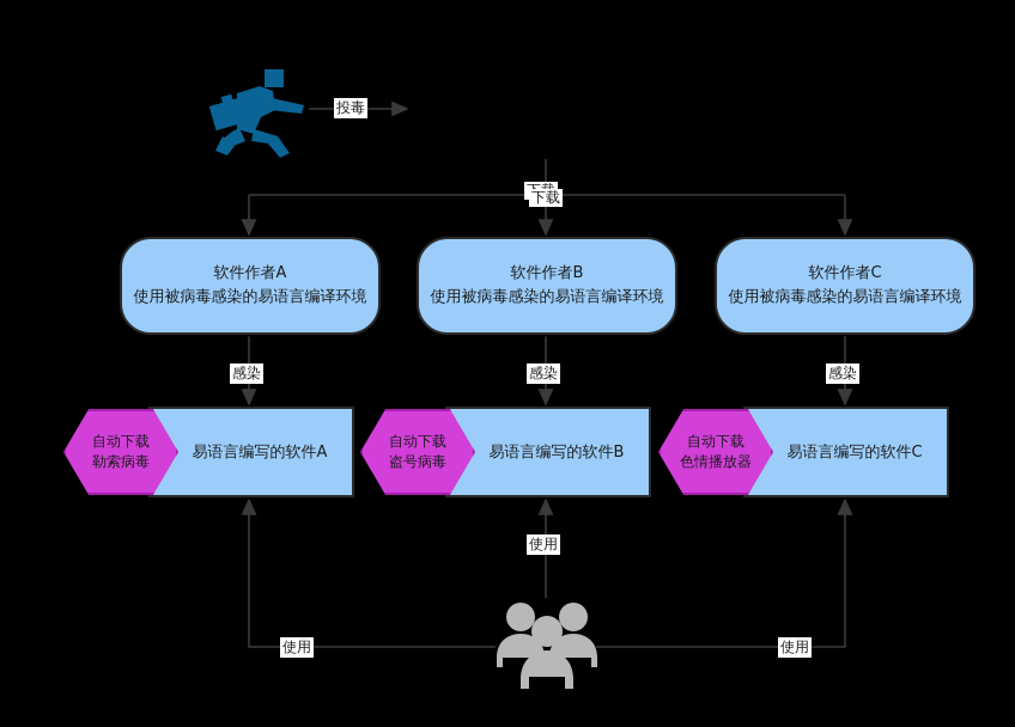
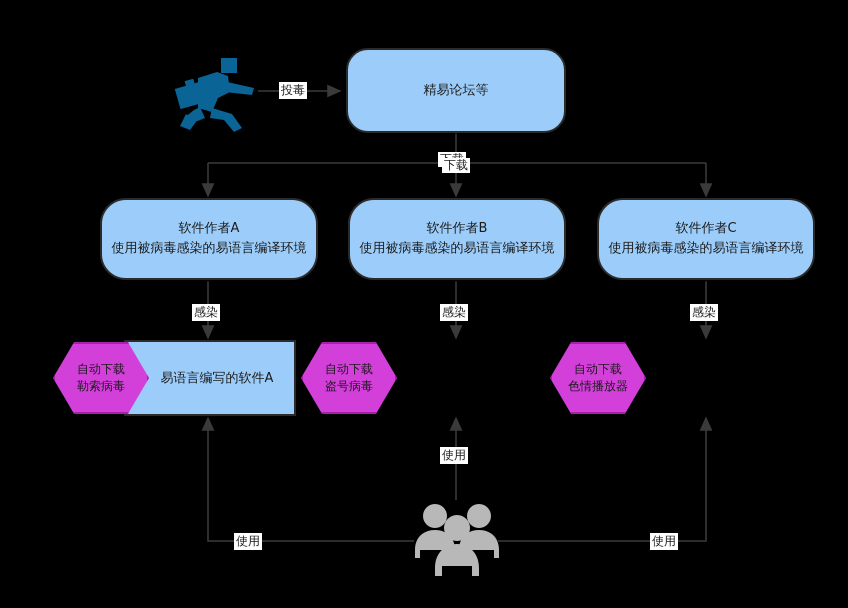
+ 精易论坛等
  投毒
  下载
  软件作者A
  使用被病毒感染的易语言编译环境
  软件作者B
  使用被病毒感染的易语言编译环境
  软件作者C
  使用被病毒感染的易语言编译环境
  感染
  感染
  感染
  易语言编写的软件A
- 易语言编写的软件B
- 易语言编写的软件C
  自动下载
  勒索病毒
  自动下载
  盗号病毒
  自动下载
  色情播放器
  使用
  使用
  使用
